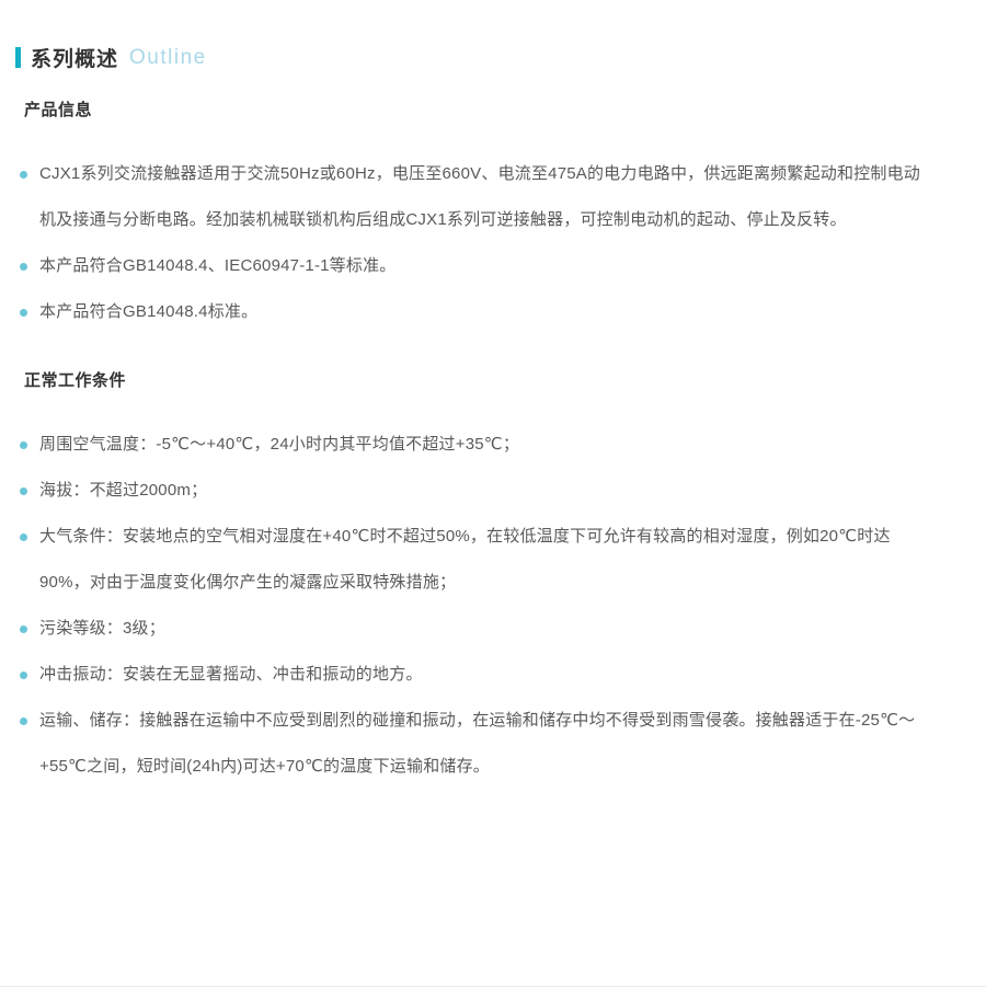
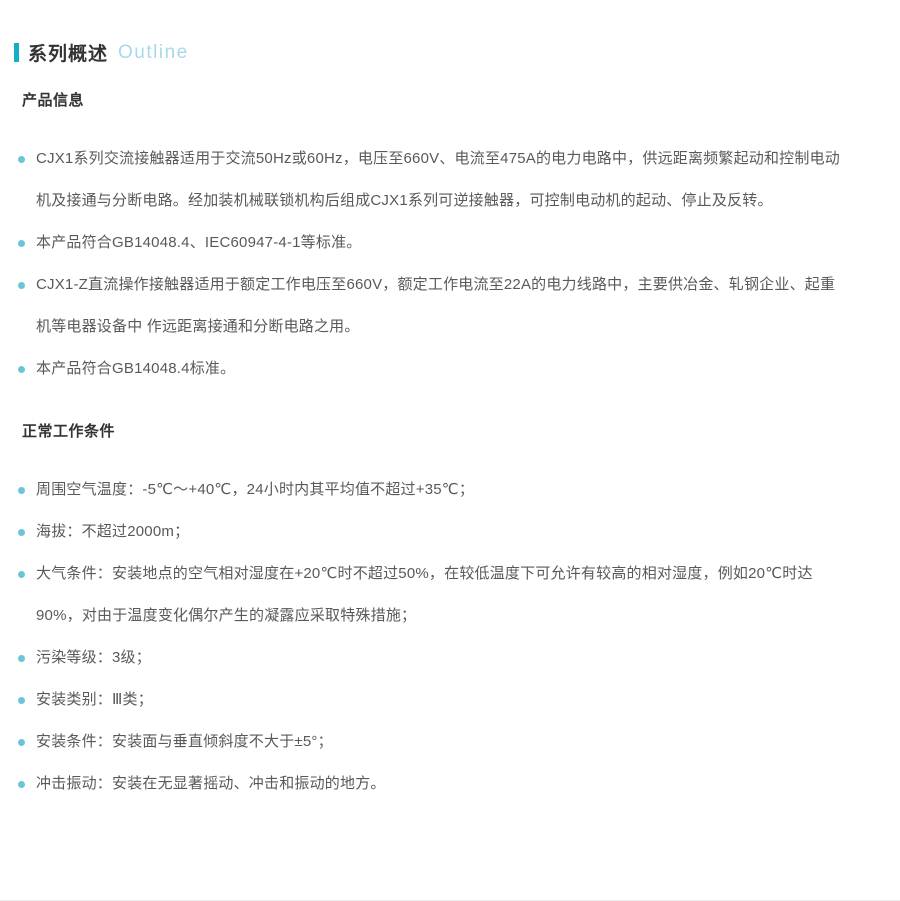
  系列概述
  Outline
  产品信息
  CJX1系列交流接触器适用于交流50Hz或60Hz，电压至660V、电流至475A的电力电路中，供远距离频繁起动和控制电动机及接通与分断电路。经加装机械联锁机构后组成CJX1系列可逆接触器，可控制电动机的起动、停止及反转。
- 本产品符合GB14048.4、IEC60947-1-1等标准。
+ 本产品符合GB14048.4、IEC60947-4-1等标准。
+ CJX1-Z直流操作接触器适用于额定工作电压至660V，额定工作电流至22A的电力线路中，主要供冶金、轧钢企业、起重机等电器设备中 作远距离接通和分断电路之用。
  本产品符合GB14048.4标准。
  正常工作条件
  周围空气温度：-5℃～+40℃，24小时内其平均值不超过+35℃；
  海拔：不超过2000m；
- 大气条件：安装地点的空气相对湿度在+40℃时不超过50%，在较低温度下可允许有较高的相对湿度，例如20℃时达90%，对由于温度变化偶尔产生的凝露应采取特殊措施；
+ 大气条件：安装地点的空气相对湿度在+20℃时不超过50%，在较低温度下可允许有较高的相对湿度，例如20℃时达90%，对由于温度变化偶尔产生的凝露应采取特殊措施；
  污染等级：3级；
+ 安装类别：Ⅲ类；
+ 安装条件：安装面与垂直倾斜度不大于±5°；
  冲击振动：安装在无显著摇动、冲击和振动的地方。
- 运输、储存：接触器在运输中不应受到剧烈的碰撞和振动，在运输和储存中均不得受到雨雪侵袭。接触器适于在-25℃～+55℃之间，短时间(24h内)可达+70℃的温度下运输和储存。
